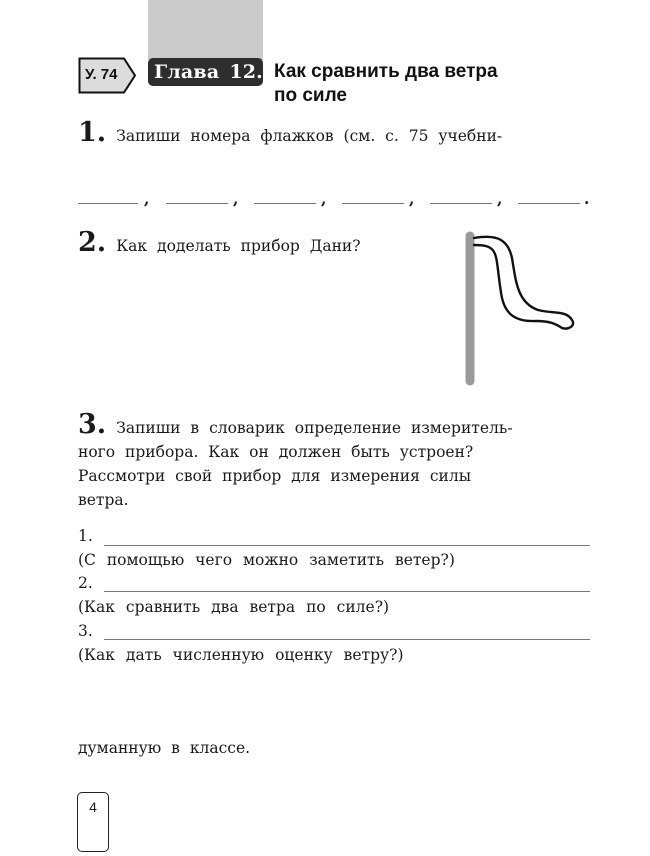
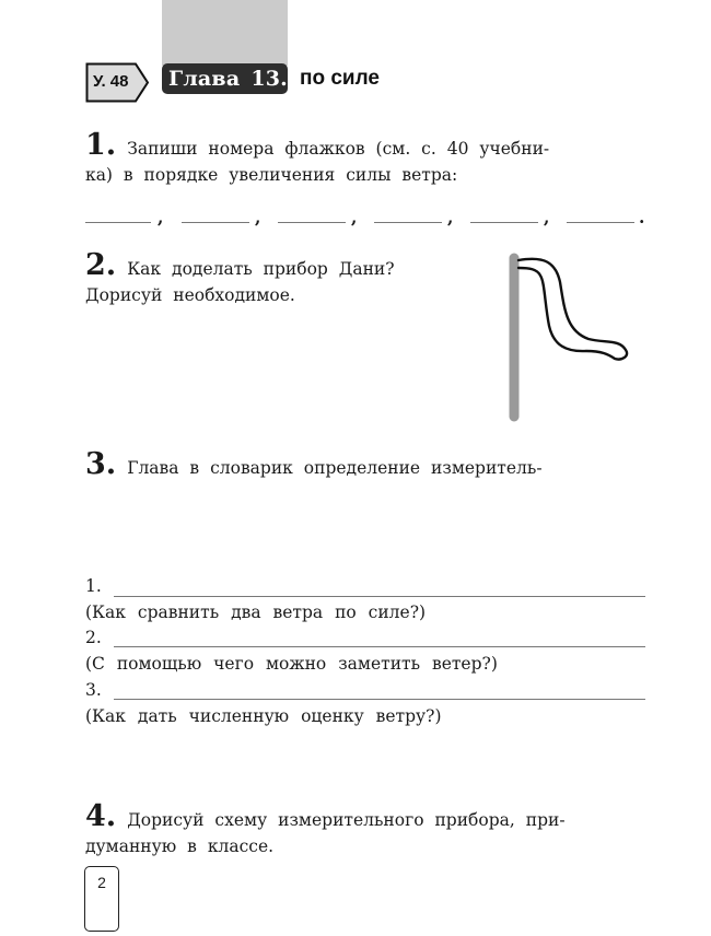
- У. 74
+ У. 48
- Глава 12.
+ Глава 13.
- Как сравнить два ветра
  по силе
- 1. Запиши номера флажков (см. с. 75 учебни-
+ 1. Запиши номера флажков (см. с. 40 учебни-
+ ка) в порядке увеличения силы ветра:
  ,
  ,
  ,
  ,
  ,
  .
  2. Как доделать прибор Дани?
+ Дорисуй необходимое.
- 3. Запиши в словарик определение измеритель-
+ 3. Глава в словарик определение измеритель-
- ного прибора. Как он должен быть устроен?
- Рассмотри свой прибор для измерения силы
- ветра.
  1.
- (С помощью чего можно заметить ветер?)
+ (Как сравнить два ветра по силе?)
  2.
- (Как сравнить два ветра по силе?)
+ (С помощью чего можно заметить ветер?)
  3.
  (Как дать численную оценку ветру?)
+ 4. Дорисуй схему измерительного прибора, при-
  думанную в классе.
- 4
+ 2
